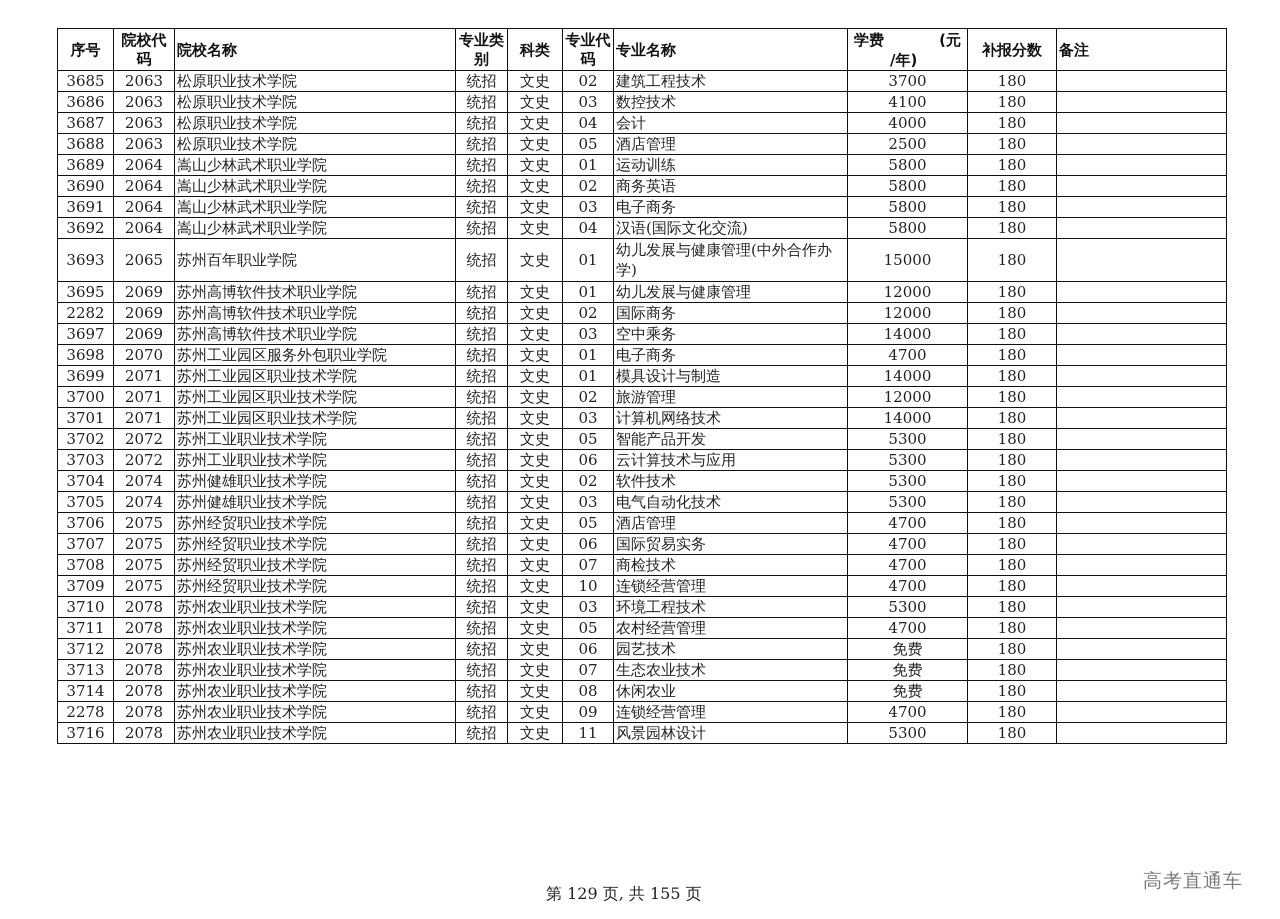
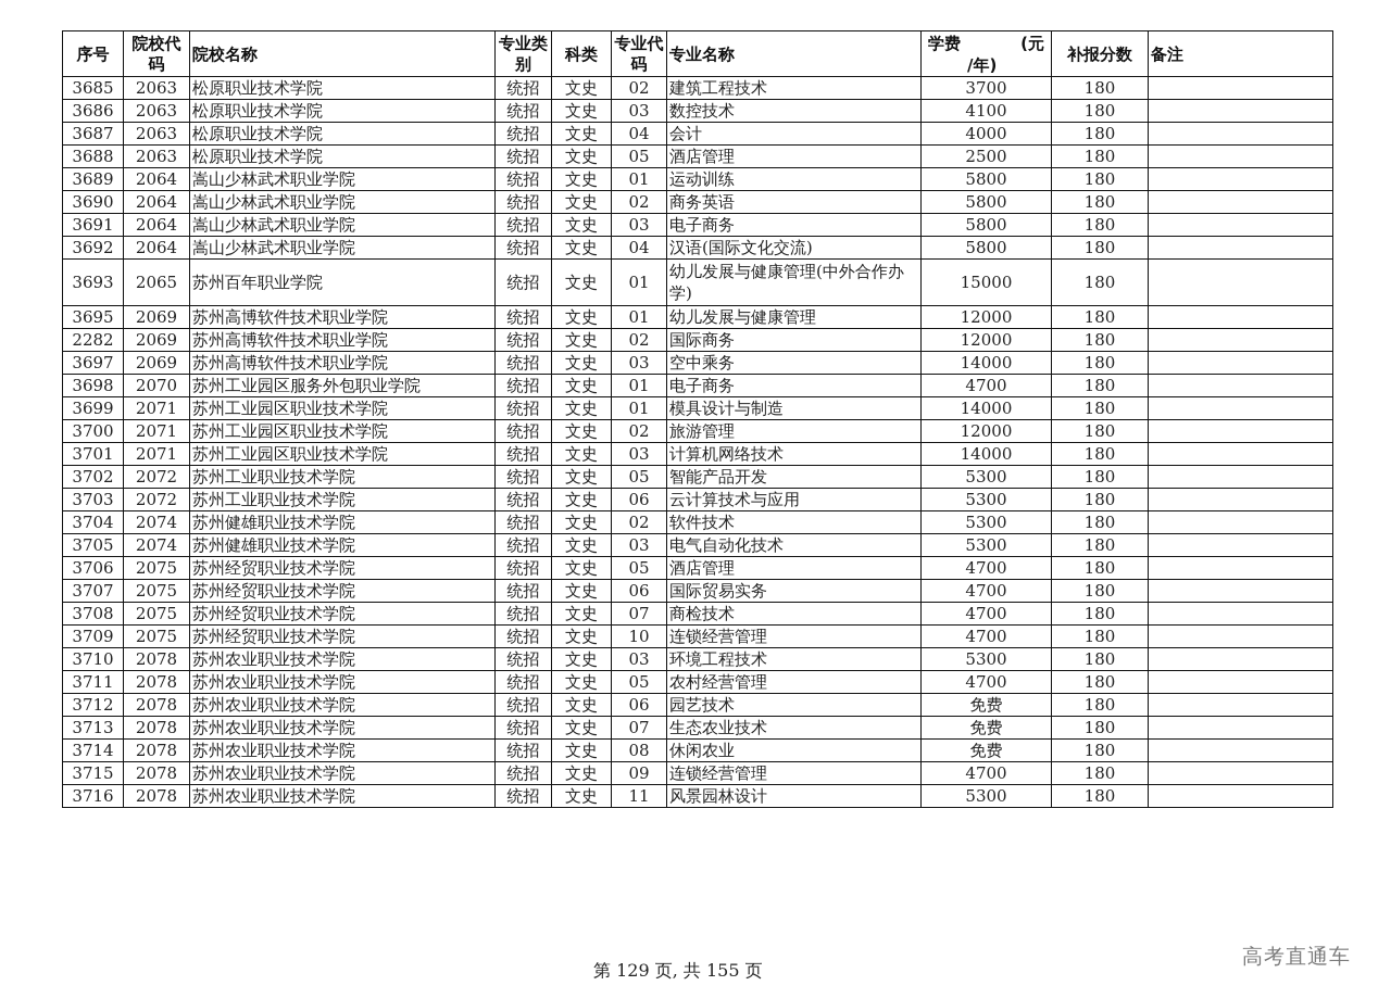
  序号	院校代码	院校名称	专业类别	科类	专业代码	专业名称	学费 (元 /年)	补报分数	备注
  3685	2063	松原职业技术学院	统招	文史	02	建筑工程技术	3700	180
  3686	2063	松原职业技术学院	统招	文史	03	数控技术	4100	180
  3687	2063	松原职业技术学院	统招	文史	04	会计	4000	180
  3688	2063	松原职业技术学院	统招	文史	05	酒店管理	2500	180
  3689	2064	嵩山少林武术职业学院	统招	文史	01	运动训练	5800	180
  3690	2064	嵩山少林武术职业学院	统招	文史	02	商务英语	5800	180
  3691	2064	嵩山少林武术职业学院	统招	文史	03	电子商务	5800	180
  3692	2064	嵩山少林武术职业学院	统招	文史	04	汉语(国际文化交流)	5800	180
  3693	2065	苏州百年职业学院	统招	文史	01	幼儿发展与健康管理(中外合作办学)	15000	180
  3695	2069	苏州高博软件技术职业学院	统招	文史	01	幼儿发展与健康管理	12000	180
  2282	2069	苏州高博软件技术职业学院	统招	文史	02	国际商务	12000	180
  3697	2069	苏州高博软件技术职业学院	统招	文史	03	空中乘务	14000	180
  3698	2070	苏州工业园区服务外包职业学院	统招	文史	01	电子商务	4700	180
  3699	2071	苏州工业园区职业技术学院	统招	文史	01	模具设计与制造	14000	180
  3700	2071	苏州工业园区职业技术学院	统招	文史	02	旅游管理	12000	180
  3701	2071	苏州工业园区职业技术学院	统招	文史	03	计算机网络技术	14000	180
  3702	2072	苏州工业职业技术学院	统招	文史	05	智能产品开发	5300	180
  3703	2072	苏州工业职业技术学院	统招	文史	06	云计算技术与应用	5300	180
  3704	2074	苏州健雄职业技术学院	统招	文史	02	软件技术	5300	180
  3705	2074	苏州健雄职业技术学院	统招	文史	03	电气自动化技术	5300	180
  3706	2075	苏州经贸职业技术学院	统招	文史	05	酒店管理	4700	180
  3707	2075	苏州经贸职业技术学院	统招	文史	06	国际贸易实务	4700	180
  3708	2075	苏州经贸职业技术学院	统招	文史	07	商检技术	4700	180
  3709	2075	苏州经贸职业技术学院	统招	文史	10	连锁经营管理	4700	180
  3710	2078	苏州农业职业技术学院	统招	文史	03	环境工程技术	5300	180
  3711	2078	苏州农业职业技术学院	统招	文史	05	农村经营管理	4700	180
  3712	2078	苏州农业职业技术学院	统招	文史	06	园艺技术	免费	180
  3713	2078	苏州农业职业技术学院	统招	文史	07	生态农业技术	免费	180
  3714	2078	苏州农业职业技术学院	统招	文史	08	休闲农业	免费	180
- 2278	2078	苏州农业职业技术学院	统招	文史	09	连锁经营管理	4700	180
+ 3715	2078	苏州农业职业技术学院	统招	文史	09	连锁经营管理	4700	180
  3716	2078	苏州农业职业技术学院	统招	文史	11	风景园林设计	5300	180
  第 129 页, 共 155 页
  高考直通车
